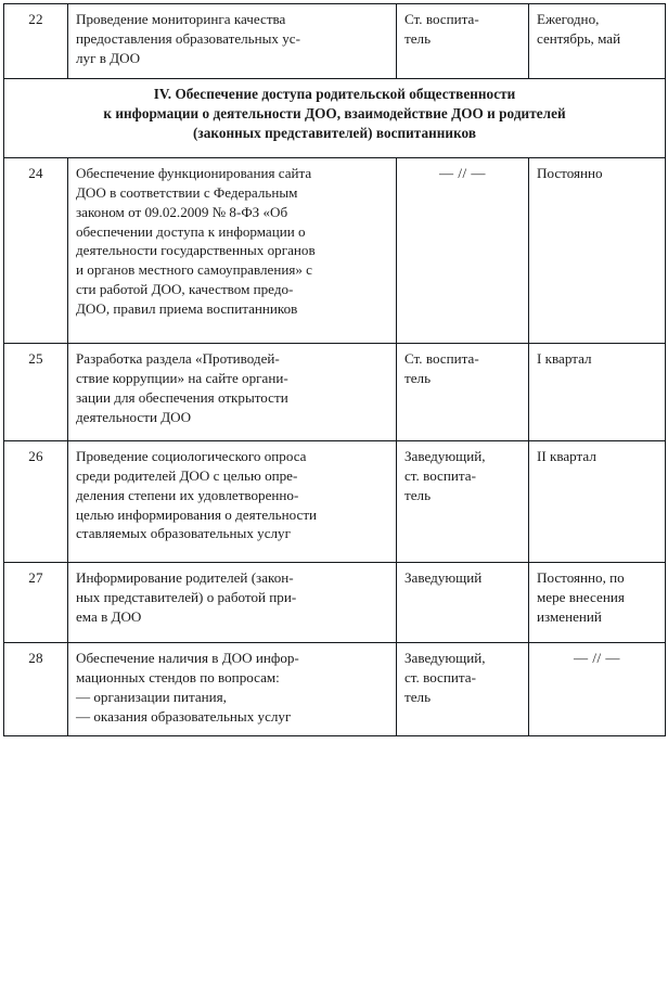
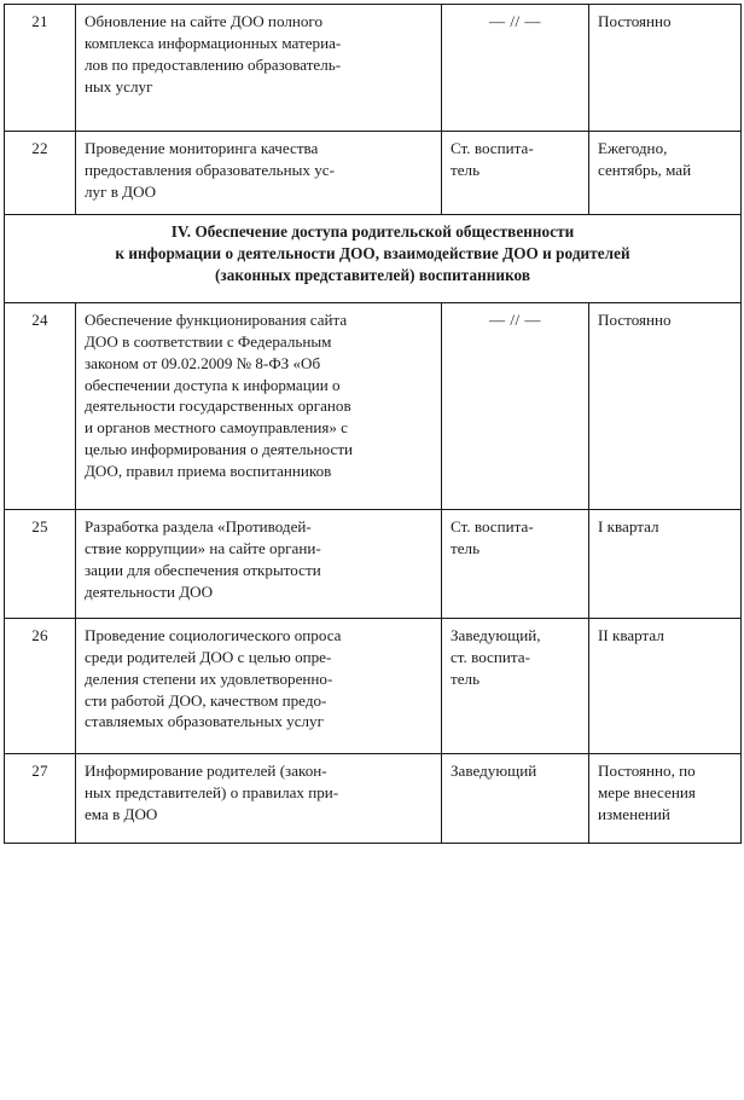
+ 21	Обновление на сайте ДОО полногокомплекса информационных материа-лов по предоставлению образователь-ных услуг	— // —	Постоянно
  22	Проведение мониторинга качествапредоставления образовательных ус-луг в ДОО	Ст. воспита-тель	Ежегодно,сентябрь, май
  IV. Обеспечение доступа родительской общественностик информации о деятельности ДОО, взаимодействие ДОО и родителей(законных представителей) воспитанников
- 24	Обеспечение функционирования сайтаДОО в соответствии с Федеральнымзаконом от 09.02.2009 № 8-ФЗ «Обобеспечении доступа к информации одеятельности государственных органови органов местного самоуправления» ссти работой ДОО, качеством предо-ДОО, правил приема воспитанников	— // —	Постоянно
+ 24	Обеспечение функционирования сайтаДОО в соответствии с Федеральнымзаконом от 09.02.2009 № 8-ФЗ «Обобеспечении доступа к информации одеятельности государственных органови органов местного самоуправления» сцелью информирования о деятельностиДОО, правил приема воспитанников	— // —	Постоянно
  25	Разработка раздела «Противодей-ствие коррупции» на сайте органи-зации для обеспечения открытостидеятельности ДОО	Ст. воспита-тель	I квартал
- 26	Проведение социологического опросасреди родителей ДОО с целью опре-деления степени их удовлетворенно-целью информирования о деятельностиставляемых образовательных услуг	Заведующий,ст. воспита-тель	II квартал
+ 26	Проведение социологического опросасреди родителей ДОО с целью опре-деления степени их удовлетворенно-сти работой ДОО, качеством предо-ставляемых образовательных услуг	Заведующий,ст. воспита-тель	II квартал
- 27	Информирование родителей (закон-ных представителей) о работой при-ема в ДОО	Заведующий	Постоянно, помере внесенияизменений
+ 27	Информирование родителей (закон-ных представителей) о правилах при-ема в ДОО	Заведующий	Постоянно, помере внесенияизменений
- 28	Обеспечение наличия в ДОО инфор-мационных стендов по вопросам:— организации питания,— оказания образовательных услуг	Заведующий,ст. воспита-тель	— // —
